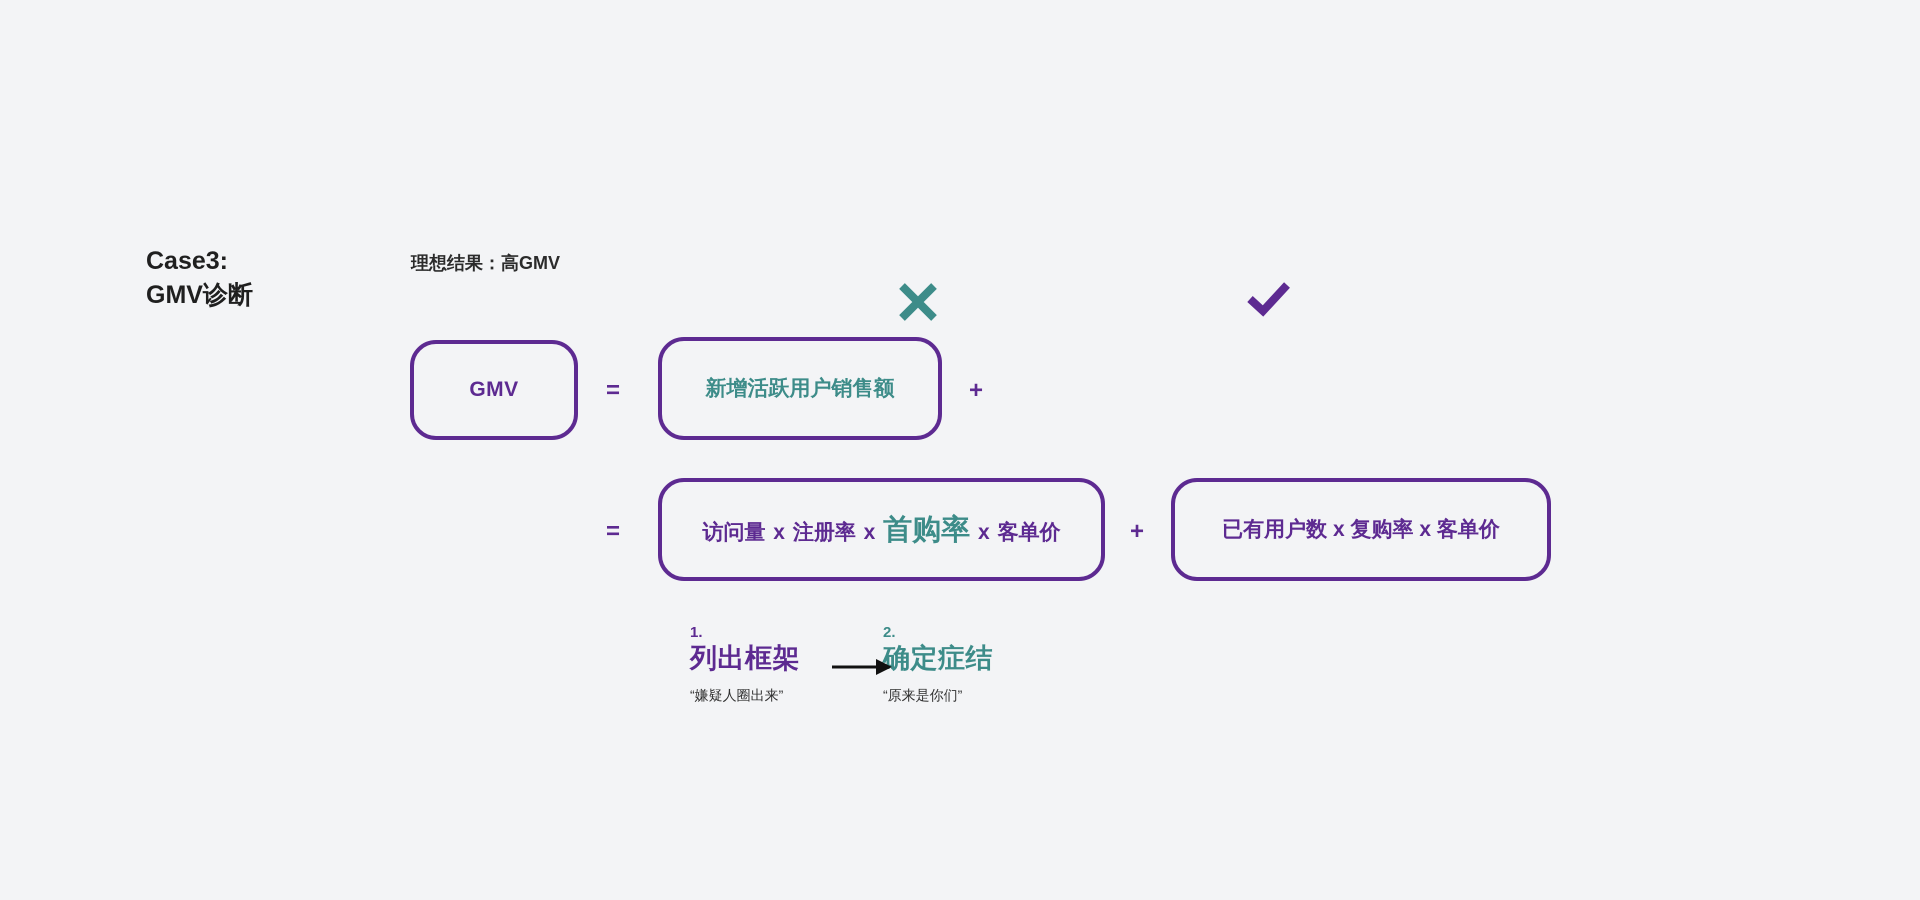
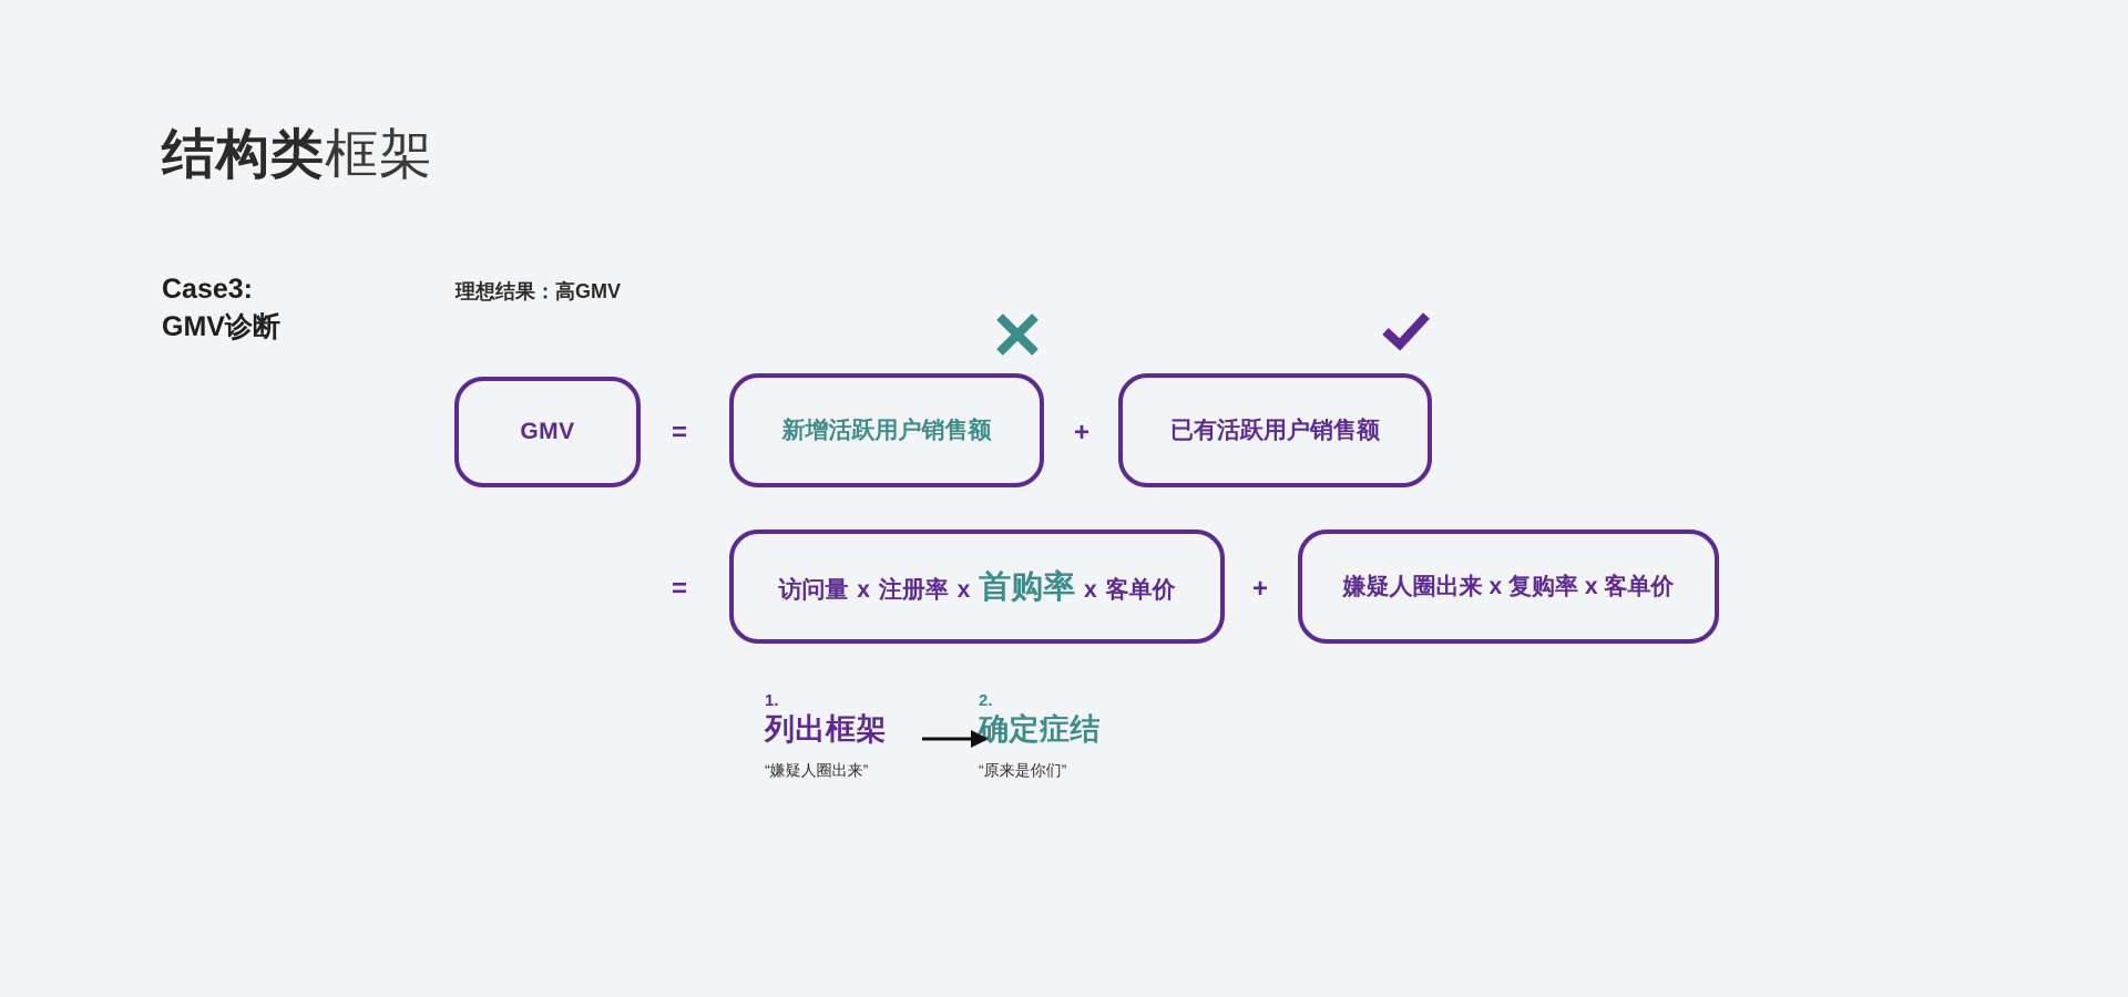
+ 结构类框架
  Case3:
  GMV诊断
  理想结果：高GMV
  GMV
  =
  新增活跃用户销售额
  +
+ 已有活跃用户销售额
  =
  访问量 x 注册率 x 首购率 x 客单价
  +
- 已有用户数 x 复购率 x 客单价
+ 嫌疑人圈出来 x 复购率 x 客单价
  1.
  列出框架
  “嫌疑人圈出来”
  2.
  确定症结
  “原来是你们”
